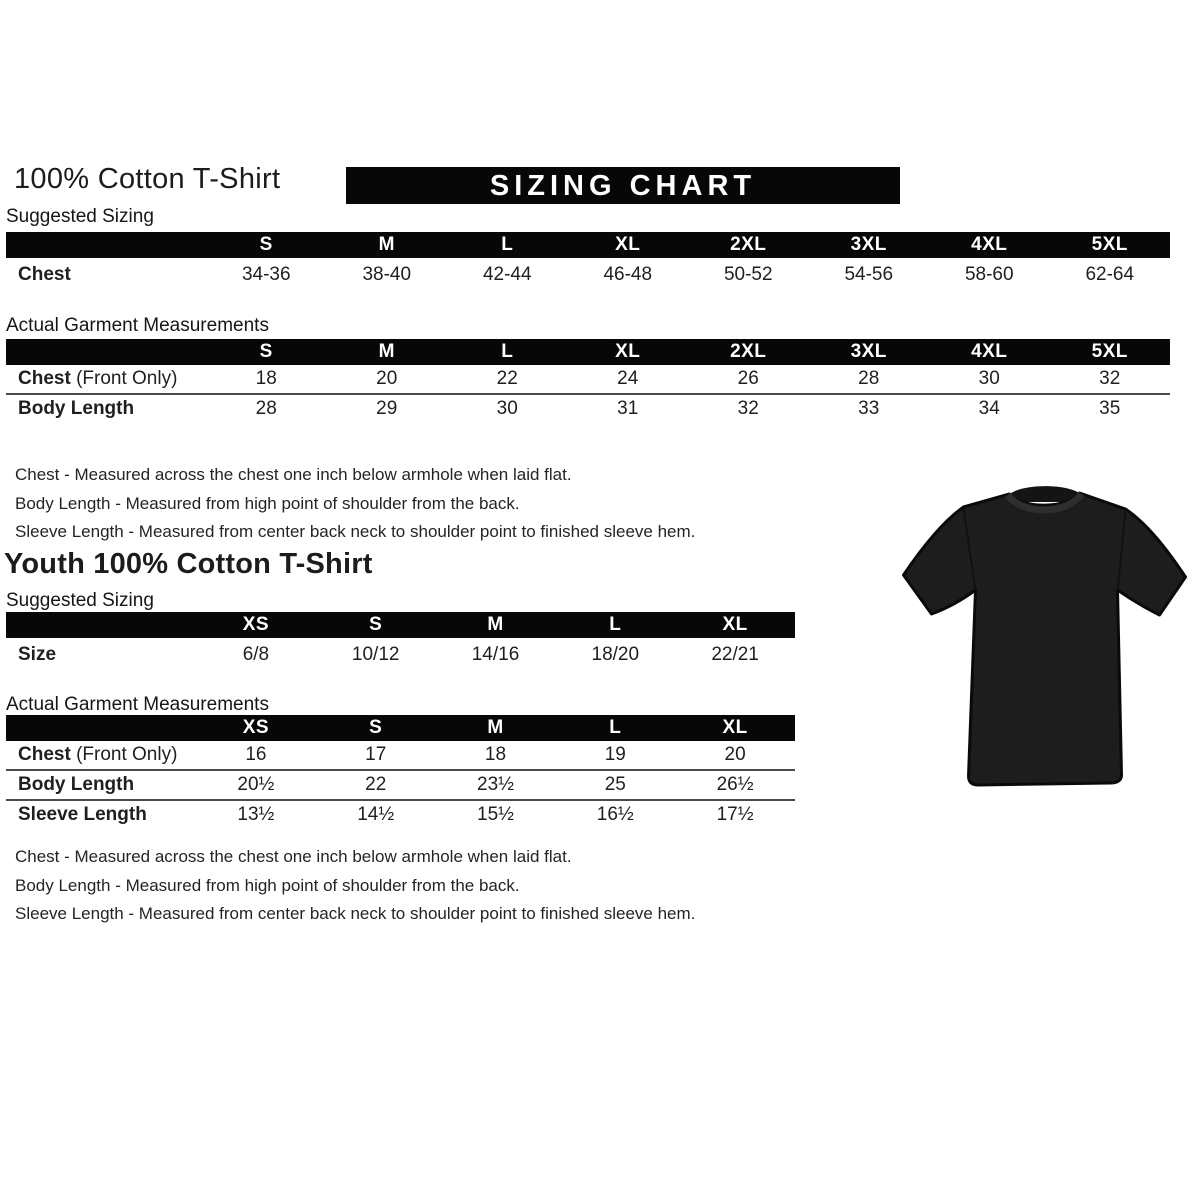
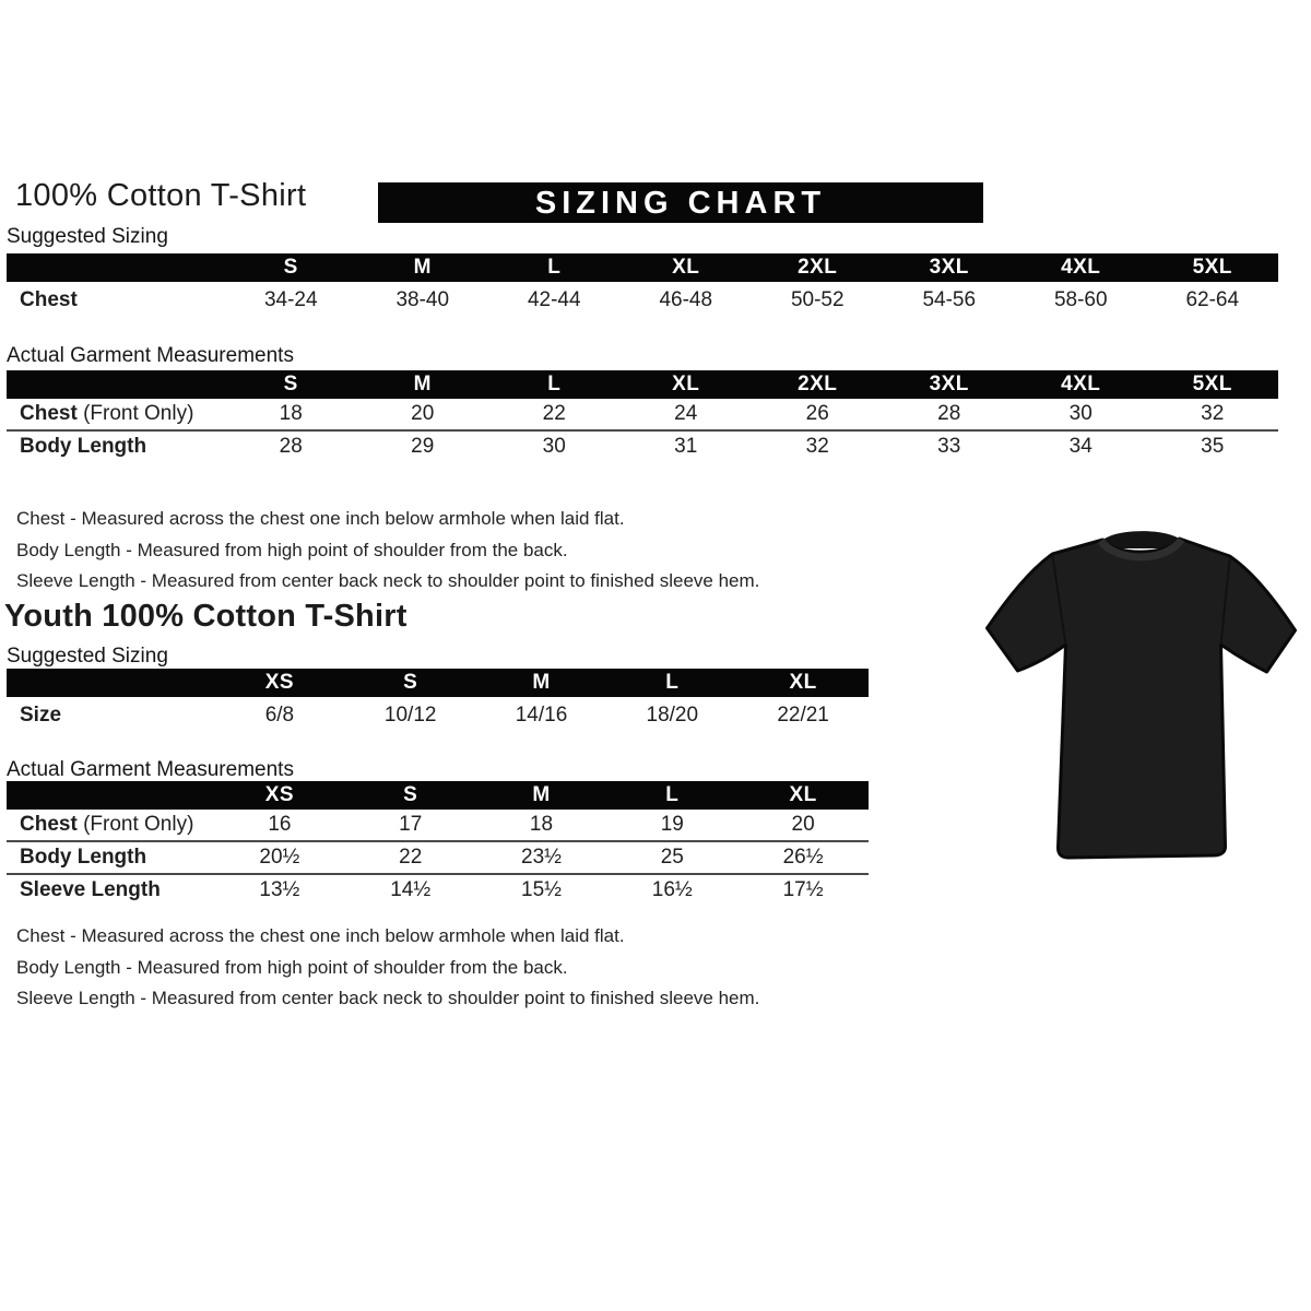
  100% Cotton T-Shirt
  SIZING CHART
  Suggested Sizing
  	S	M	L	XL	2XL	3XL	4XL	5XL
- Chest	34-36	38-40	42-44	46-48	50-52	54-56	58-60	62-64
+ Chest	34-24	38-40	42-44	46-48	50-52	54-56	58-60	62-64
  Actual Garment Measurements
  	S	M	L	XL	2XL	3XL	4XL	5XL
  Chest (Front Only)	18	20	22	24	26	28	30	32
  Body Length	28	29	30	31	32	33	34	35
  Chest - Measured across the chest one inch below armhole when laid flat.
  Body Length - Measured from high point of shoulder from the back.
  Sleeve Length - Measured from center back neck to shoulder point to finished sleeve hem.
  Youth 100% Cotton T-Shirt
  Suggested Sizing
  	XS	S	M	L	XL
  Size	6/8	10/12	14/16	18/20	22/21
  Actual Garment Measurements
  	XS	S	M	L	XL
  Chest (Front Only)	16	17	18	19	20
  Body Length	20½	22	23½	25	26½
  Sleeve Length	13½	14½	15½	16½	17½
  Chest - Measured across the chest one inch below armhole when laid flat.
  Body Length - Measured from high point of shoulder from the back.
  Sleeve Length - Measured from center back neck to shoulder point to finished sleeve hem.
